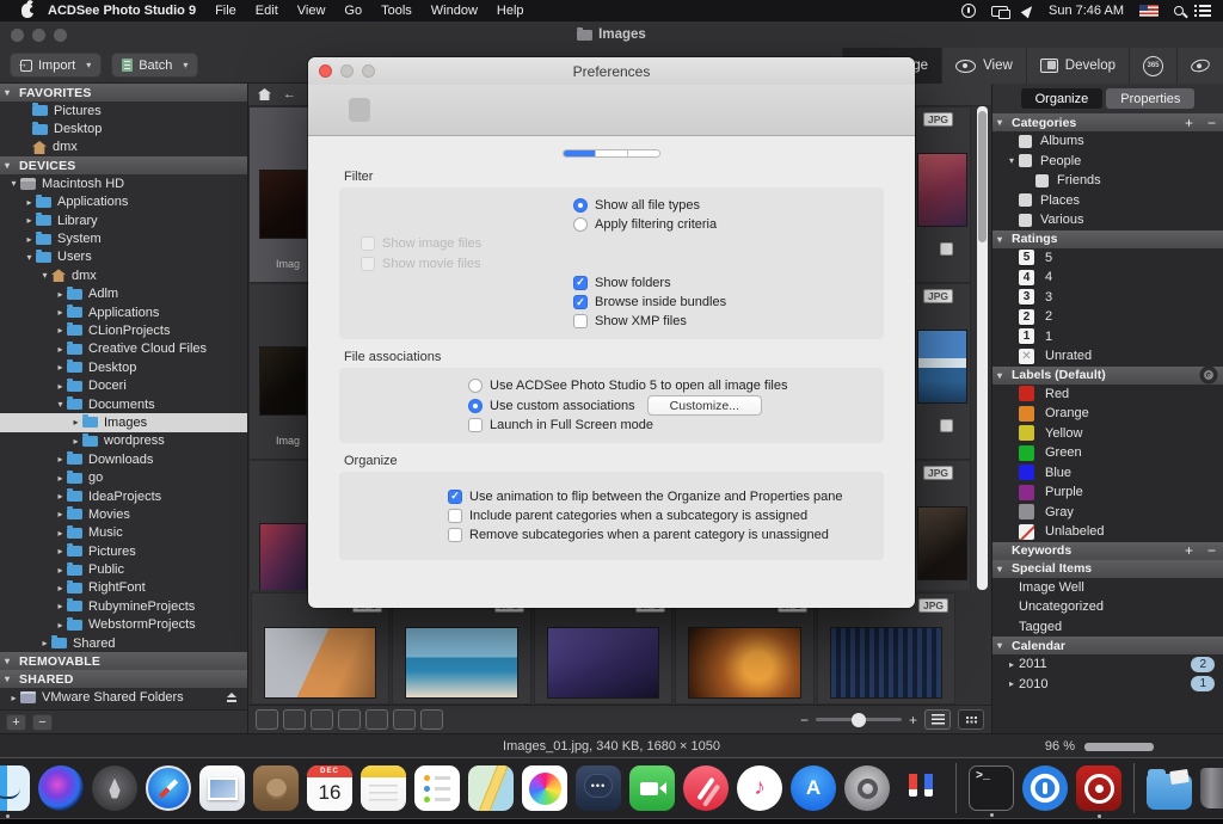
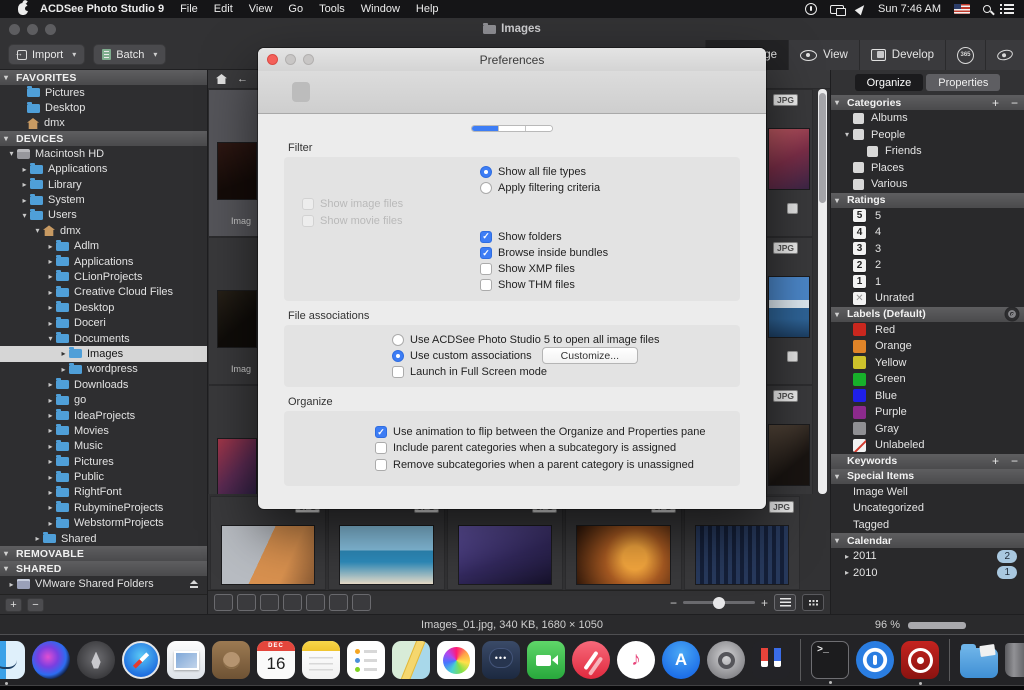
  ACDSee Photo Studio 9
  File
  Edit
  View
  Go
  Tools
  Window
  Help
  Sun 7:46 AM
  Images
  Import
  ▾
  Batch
  ▾
  View
  Develop
  ▾
  FAVORITES
  Pictures
  Desktop
  dmx
  ▾
  DEVICES
  ▾
  Macintosh HD
  ▸
  Applications
  ▸
  Library
  ▸
  System
  ▾
  Users
  ▾
  dmx
  ▸
  Adlm
  ▸
  Applications
  ▸
  CLionProjects
  ▸
  Creative Cloud Files
  ▸
  Desktop
  ▸
  Doceri
  ▾
  Documents
  ▸
  Images
  ▸
  wordpress
  ▸
  Downloads
  ▸
  go
  ▸
  IdeaProjects
  ▸
  Movies
  ▸
  Music
  ▸
  Pictures
  ▸
  Public
  ▸
  RightFont
  ▸
  RubymineProjects
  ▸
  WebstormProjects
  ▸
  Shared
  ▾
  REMOVABLE
  ▾
  SHARED
  ▸
  VMware Shared Folders
  +
  −
  ←
  Imag
  Imag
  JPG
  JPG
  JPG
  JPG
  −
  +
  Organize
  Properties
  ▾
  Categories
  +
  −
  Albums
  ▾
  People
  Friends
  Places
  Various
  ▾
  Ratings
  5
  5
  4
  4
  3
  3
  2
  2
  1
  1
  ✕
  Unrated
  ▾
  Labels (Default)
  Red
  Orange
  Yellow
  Green
  Blue
  Purple
  Gray
  Unlabeled
  Keywords
  +
  −
  ▾
  Special Items
  Image Well
  Uncategorized
  Tagged
  ▾
  Calendar
  ▸
  2011
  2
  ▸
  2010
  1
  Images_01.jpg, 340 KB, 1680 × 1050
  96 %
  Preferences
  Filter
  Show all file types
  Apply filtering criteria
  Show image files
  Show movie files
  Show folders
  Browse inside bundles
  Show XMP files
+ Show THM files
  File associations
  Use ACDSee Photo Studio 5 to open all image files
  Use custom associations
  Customize...
  Launch in Full Screen mode
  Organize
  Use animation to flip between the Organize and Properties pane
  Include parent categories when a subcategory is assigned
  Remove subcategories when a parent category is unassigned
  16
